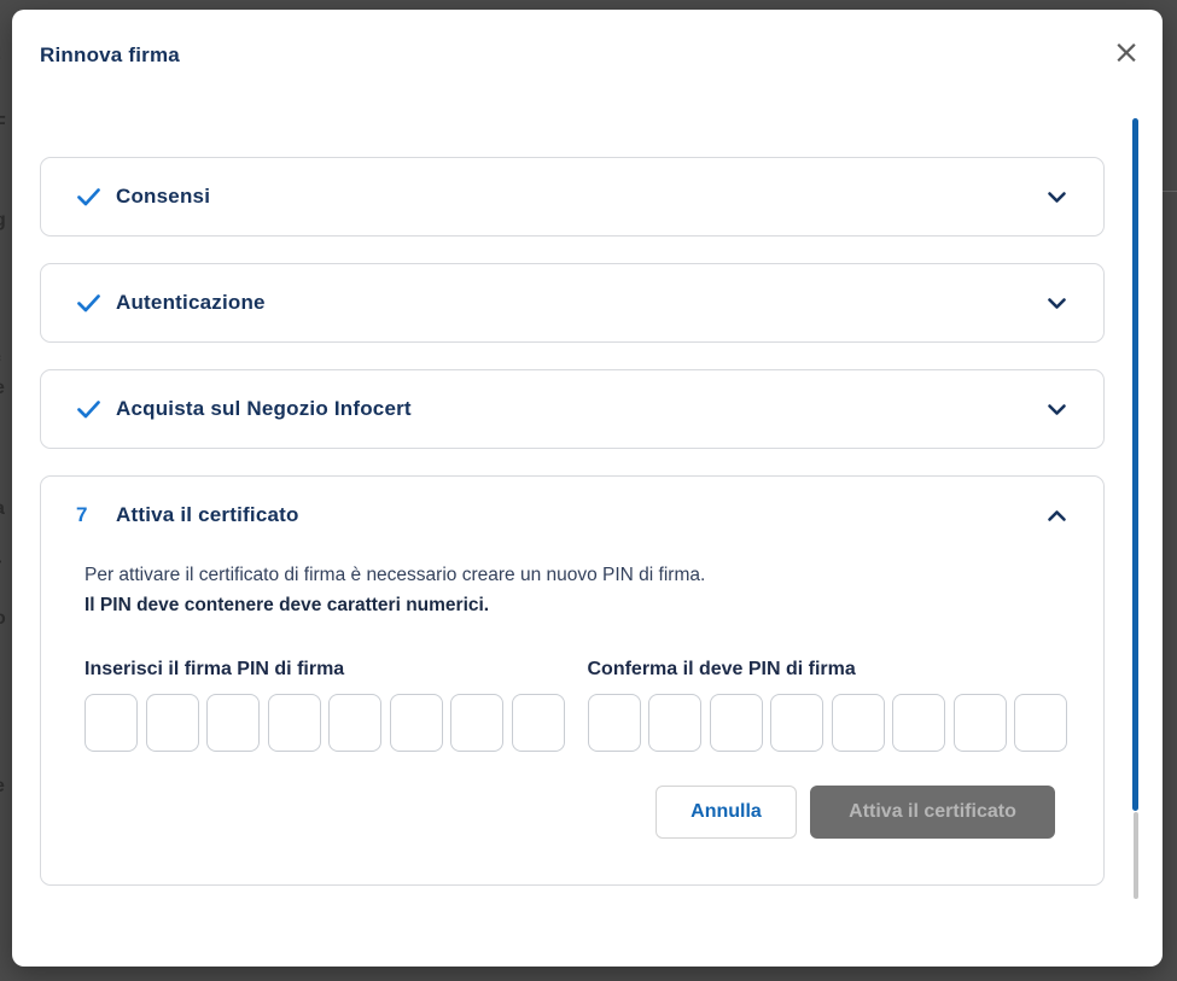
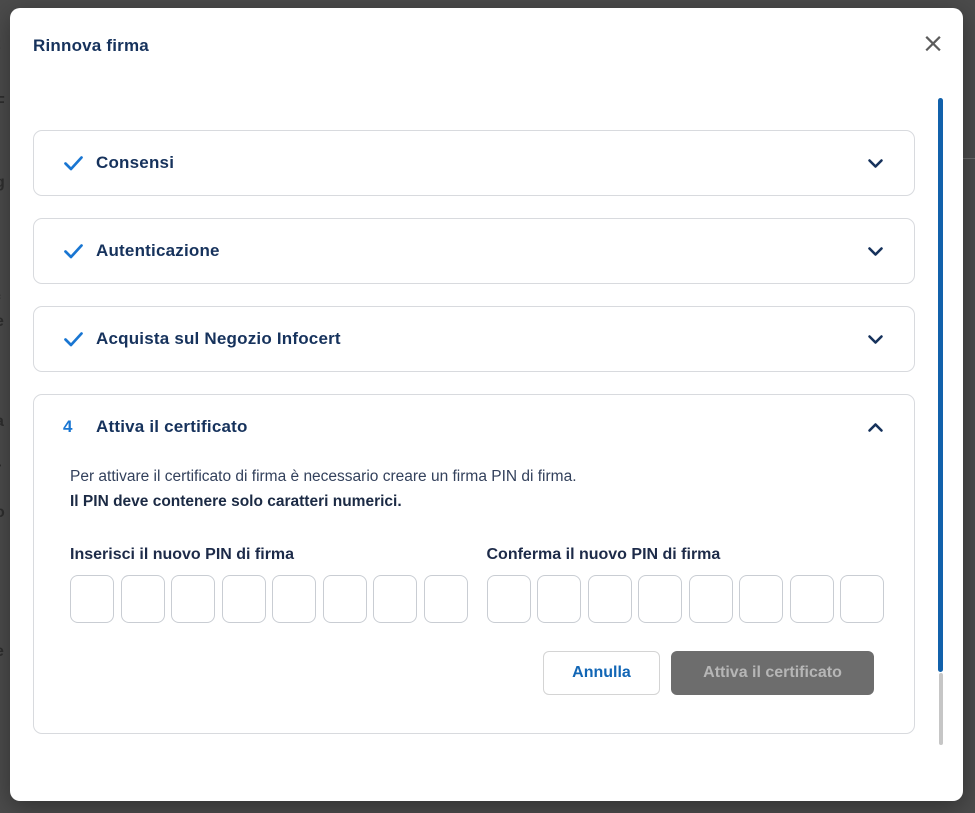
  Rinnova firma
  ×
  Consensi
  Autenticazione
  Acquista sul Negozio Infocert
- 7
+ 4
  Attiva il certificato
- Per attivare il certificato di firma è necessario creare un nuovo PIN di firma.
+ Per attivare il certificato di firma è necessario creare un firma PIN di firma.
- Il PIN deve contenere deve caratteri numerici.
+ Il PIN deve contenere solo caratteri numerici.
- Inserisci il firma PIN di firma
+ Inserisci il nuovo PIN di firma
- Conferma il deve PIN di firma
+ Conferma il nuovo PIN di firma
  Annulla
  Attiva il certificato
